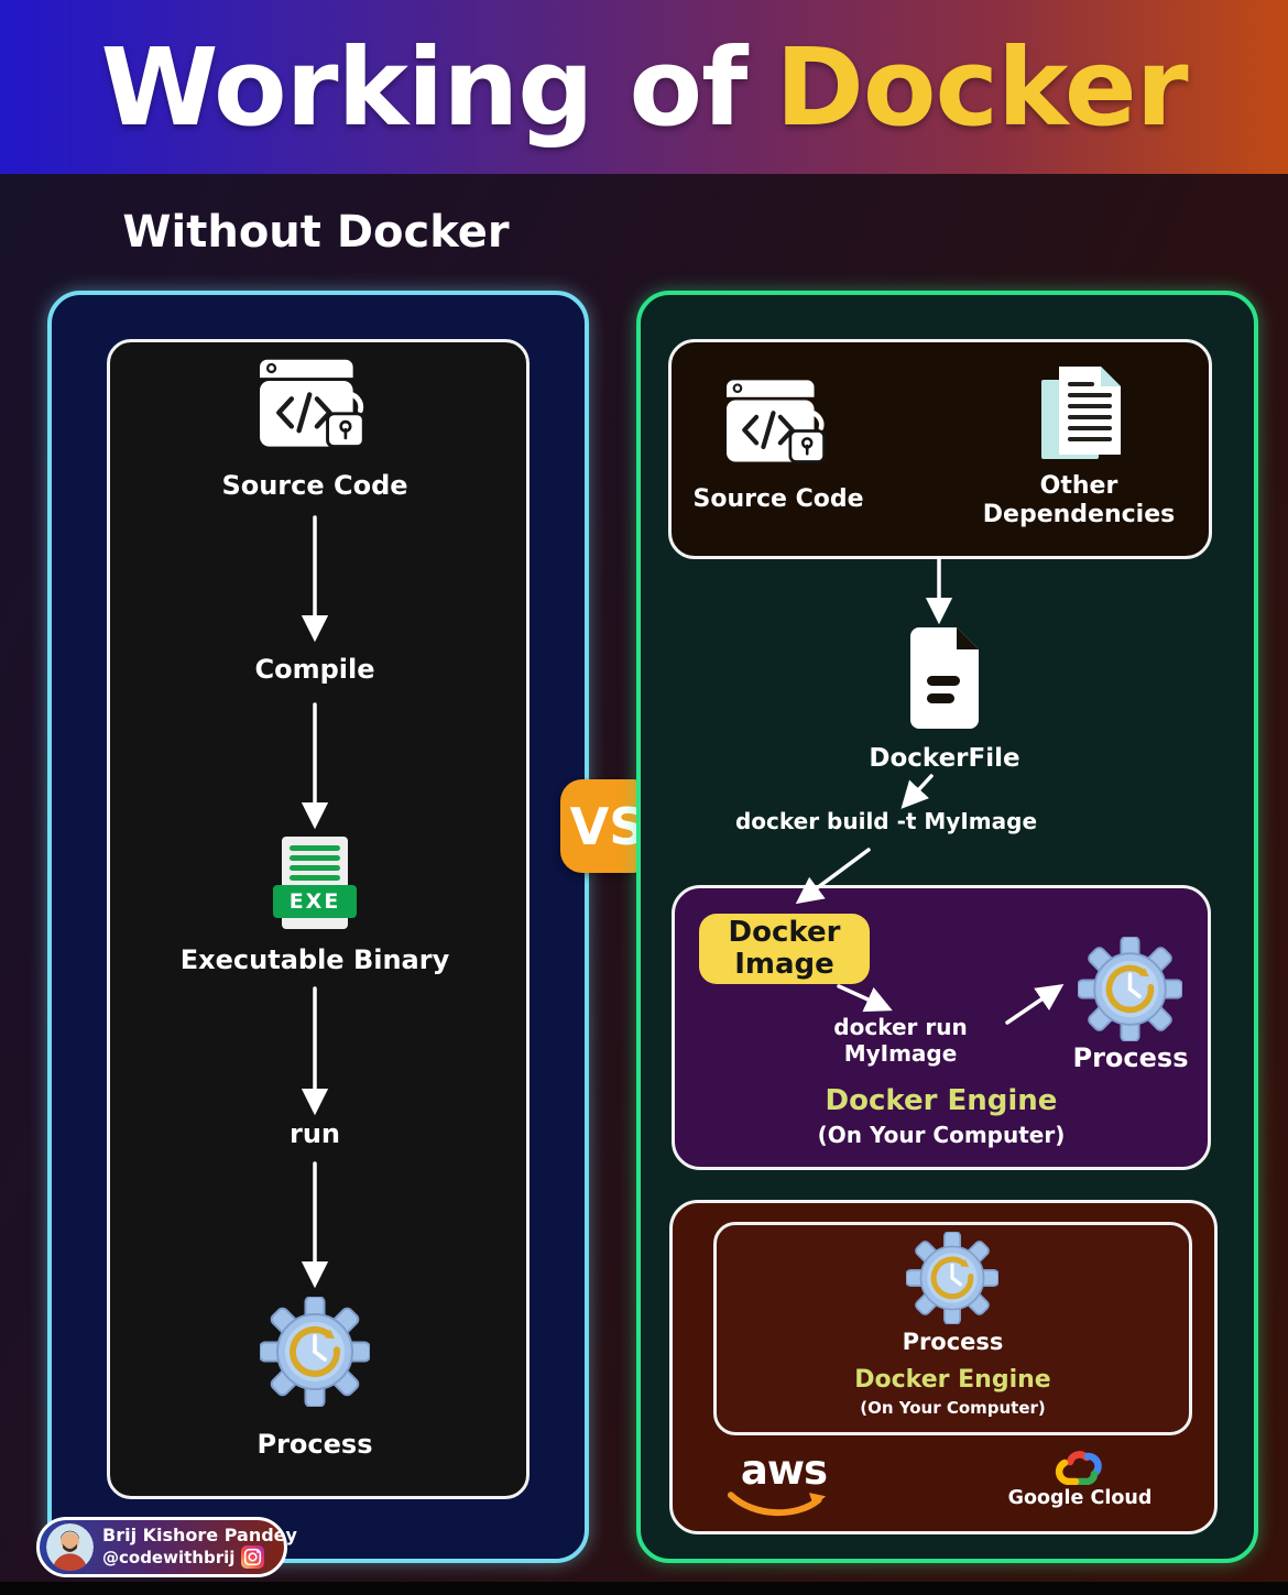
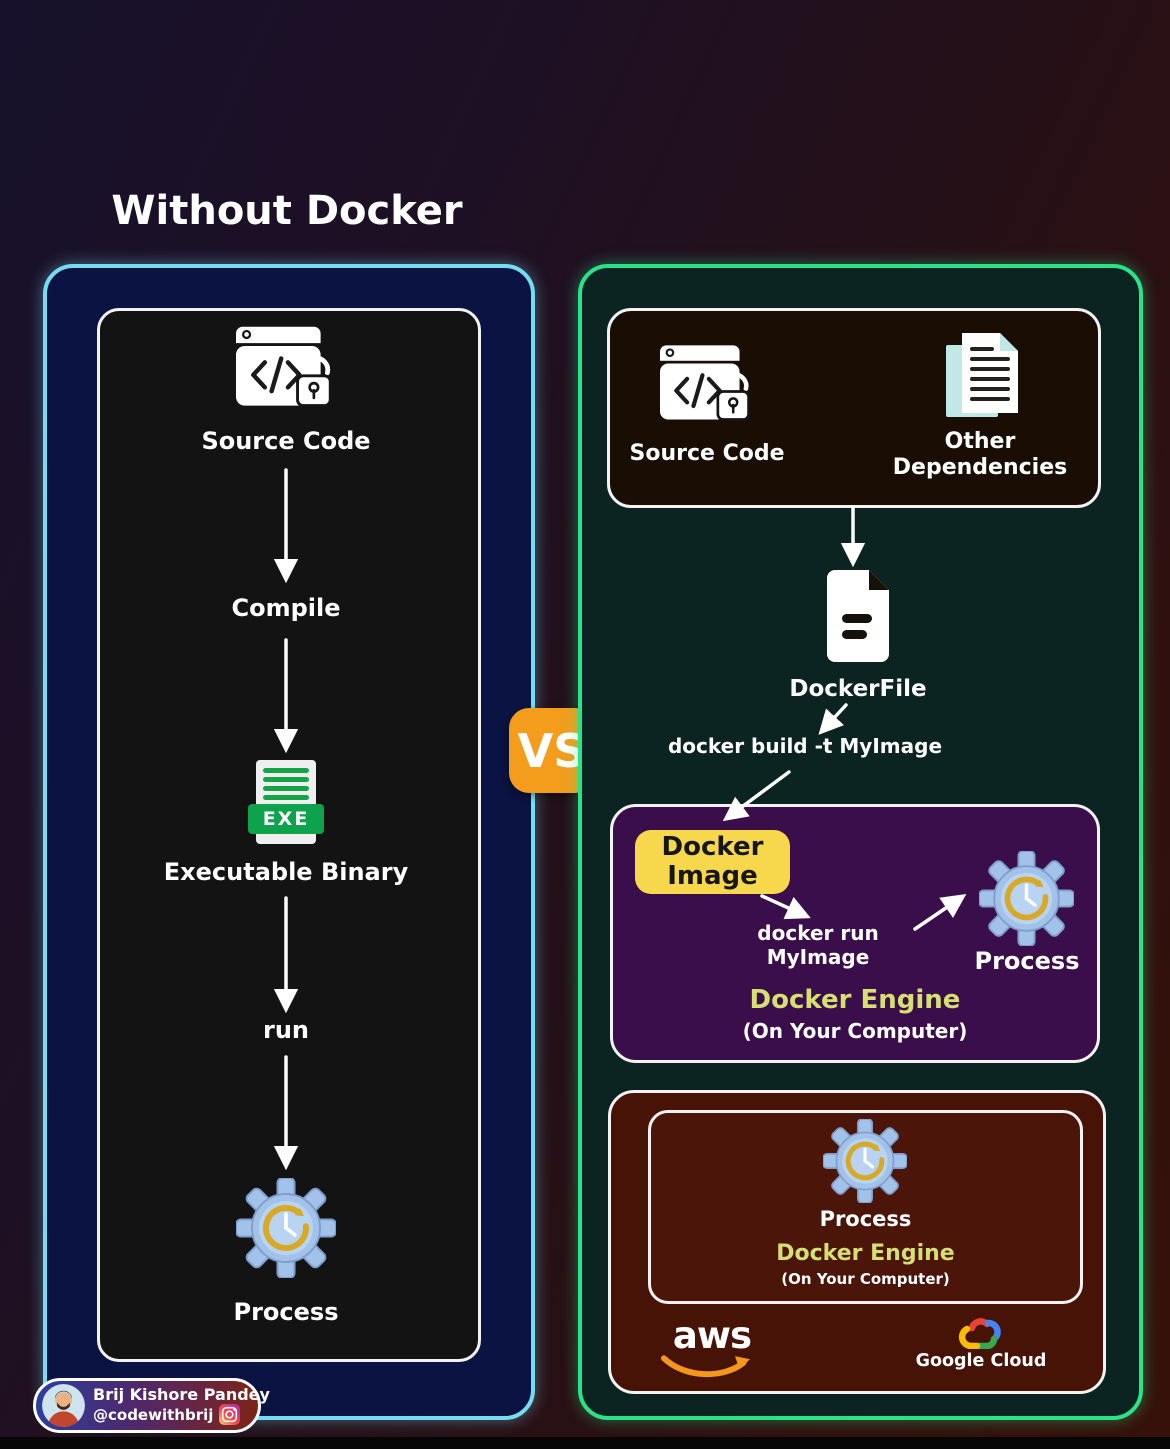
- Working of Docker
  Without Docker
  Source Code
  Compile
  EXE
  Executable Binary
  run
  Process
  VS
  Source Code
  Other Dependencies
  DockerFile
  docker build -t MyImage
  Docker Image
  docker run MyImage
  Process
  Docker Engine
  (On Your Computer)
  Process
  Docker Engine
  (On Your Computer)
  aws
  Google Cloud
  Brij Kishore Pandey
  @codewithbrij
